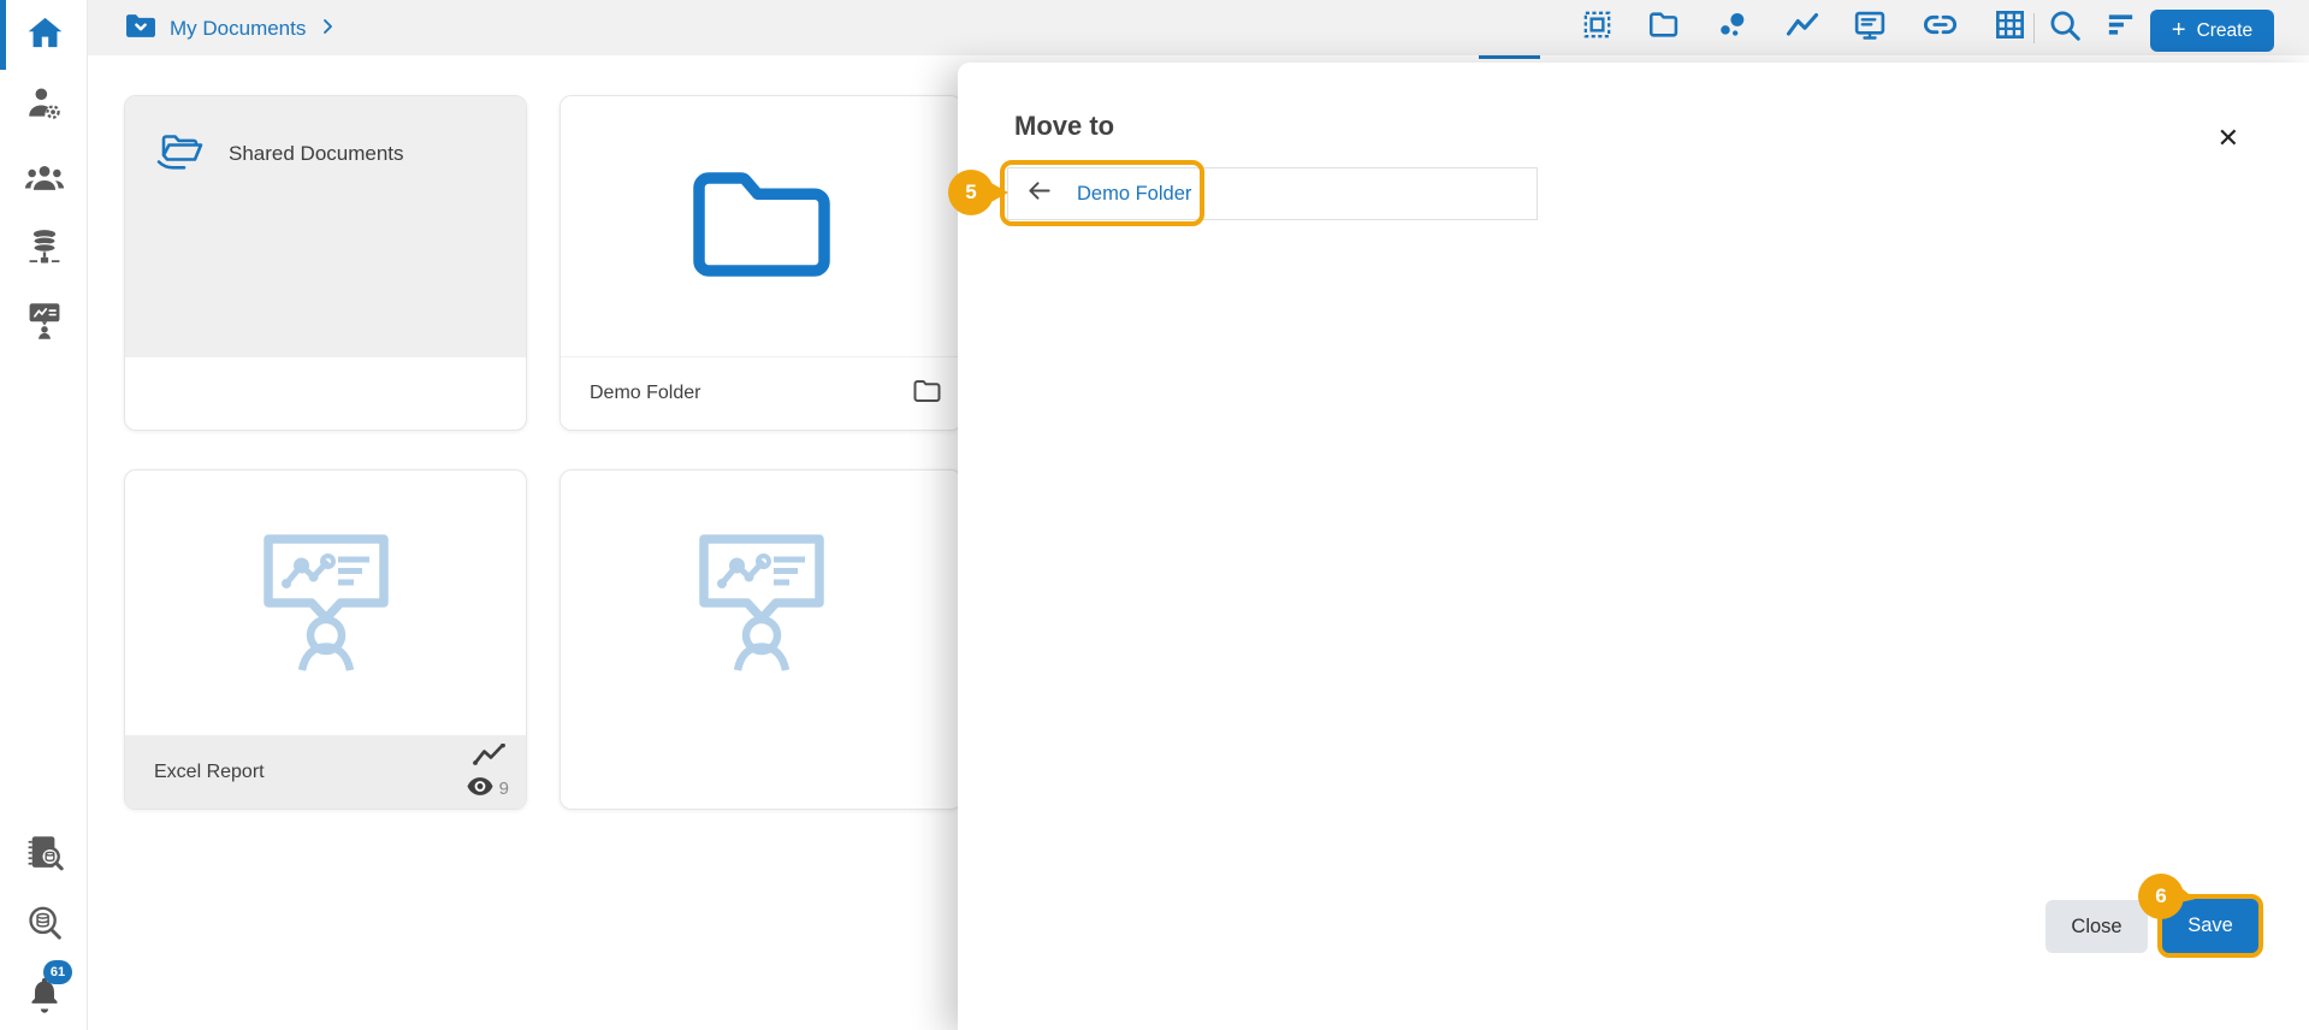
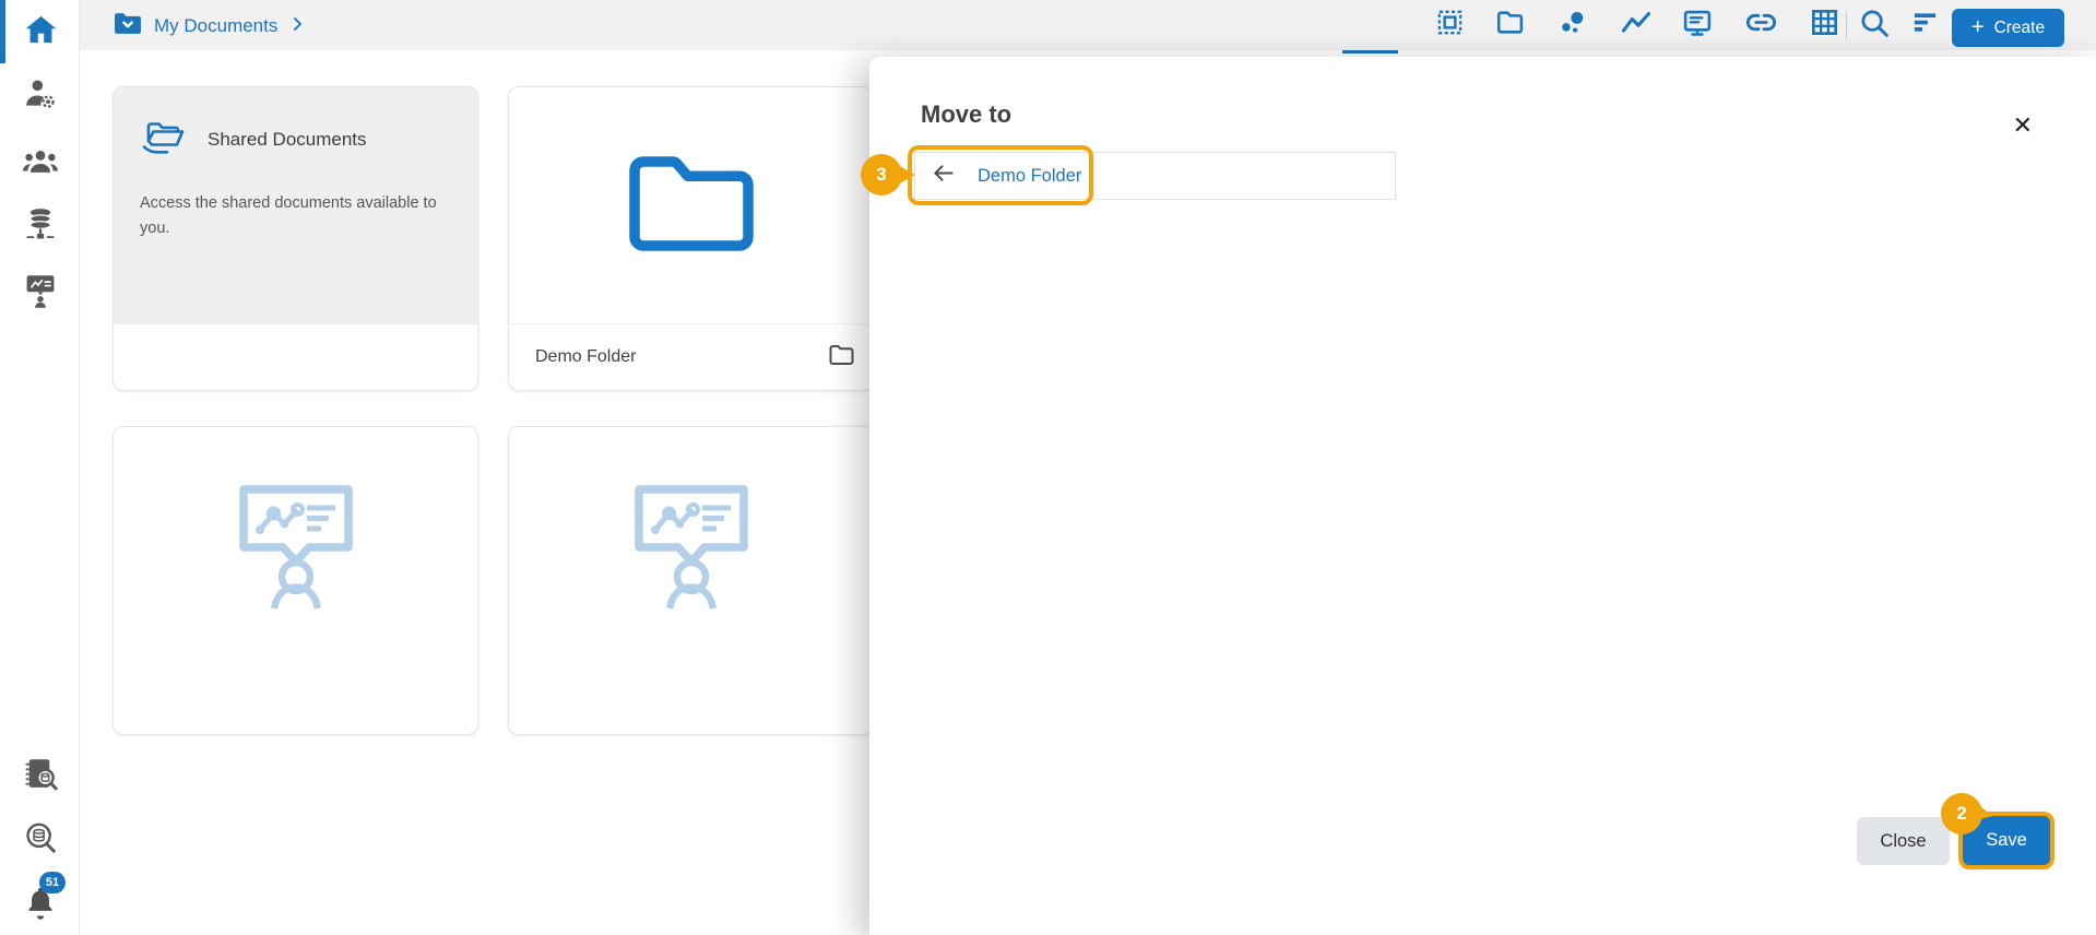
- 61
+ 51
  My Documents
  +
  Create
  Shared Documents
+ Access the shared documents available to you.
  Demo Folder
- Excel Report
- 9
  Move to
  ✕
  Demo Folder
  Close
  Save
- 5
+ 3
- 6
+ 2
